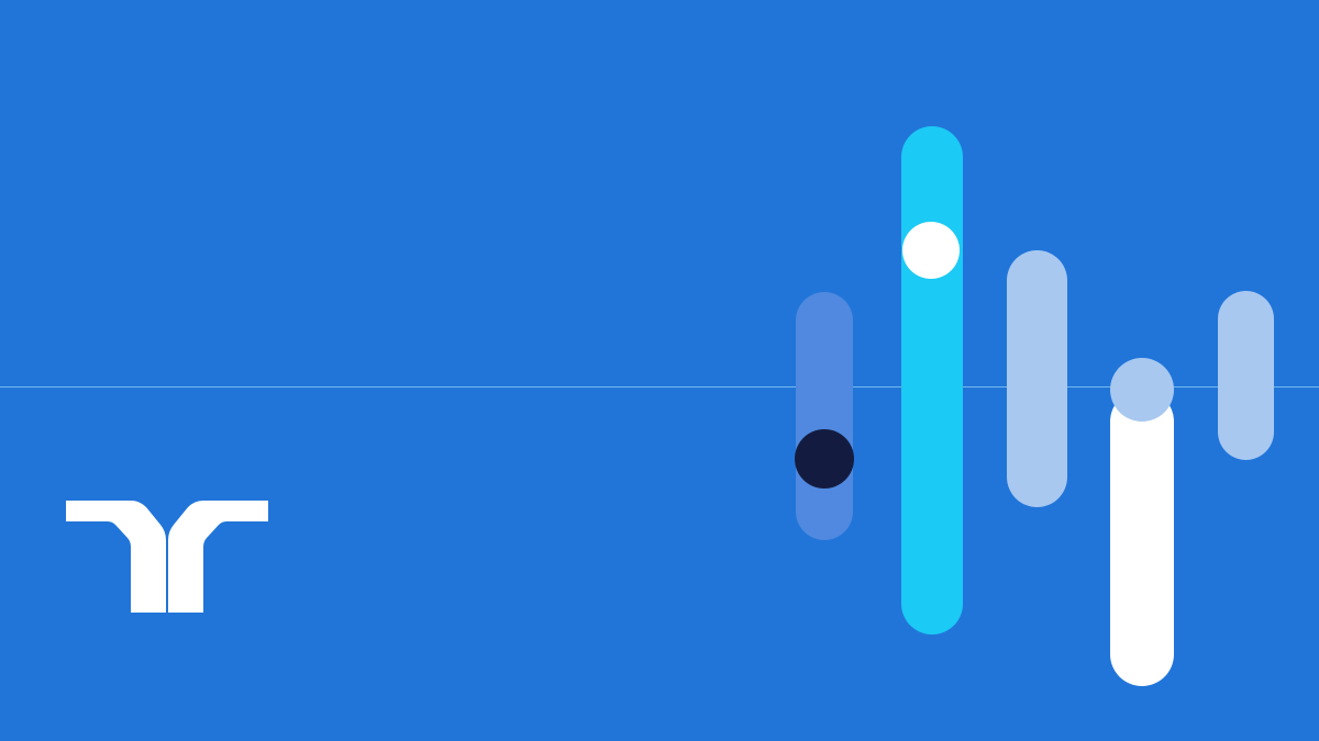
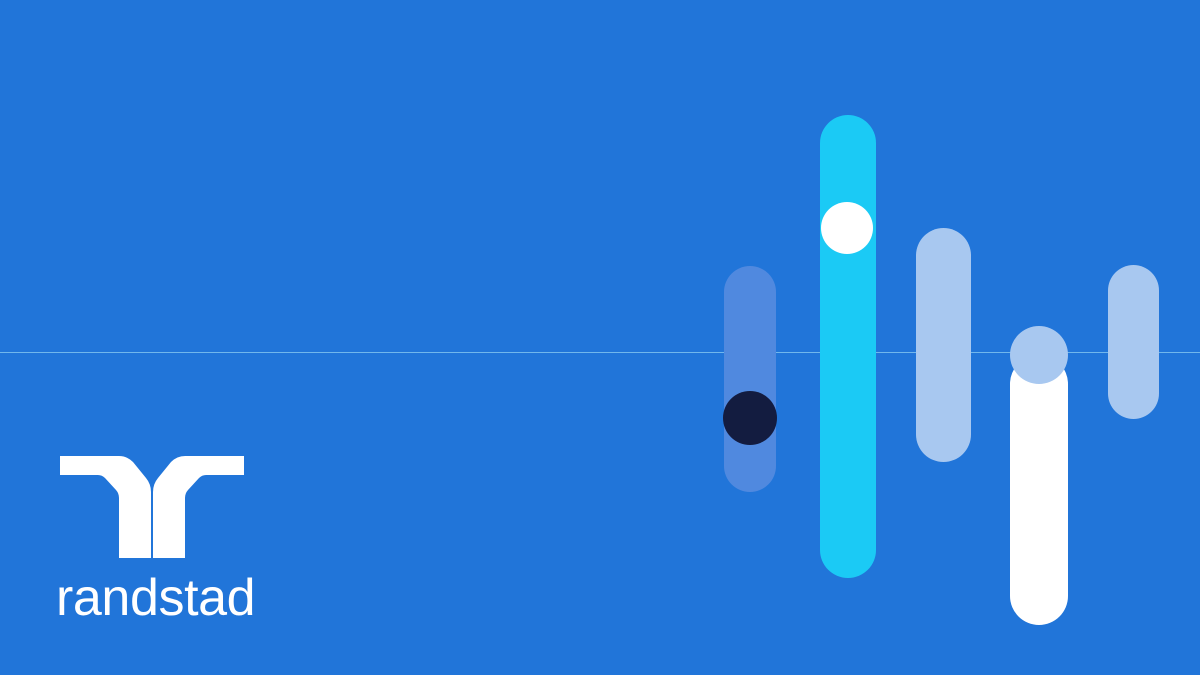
+ randstad
